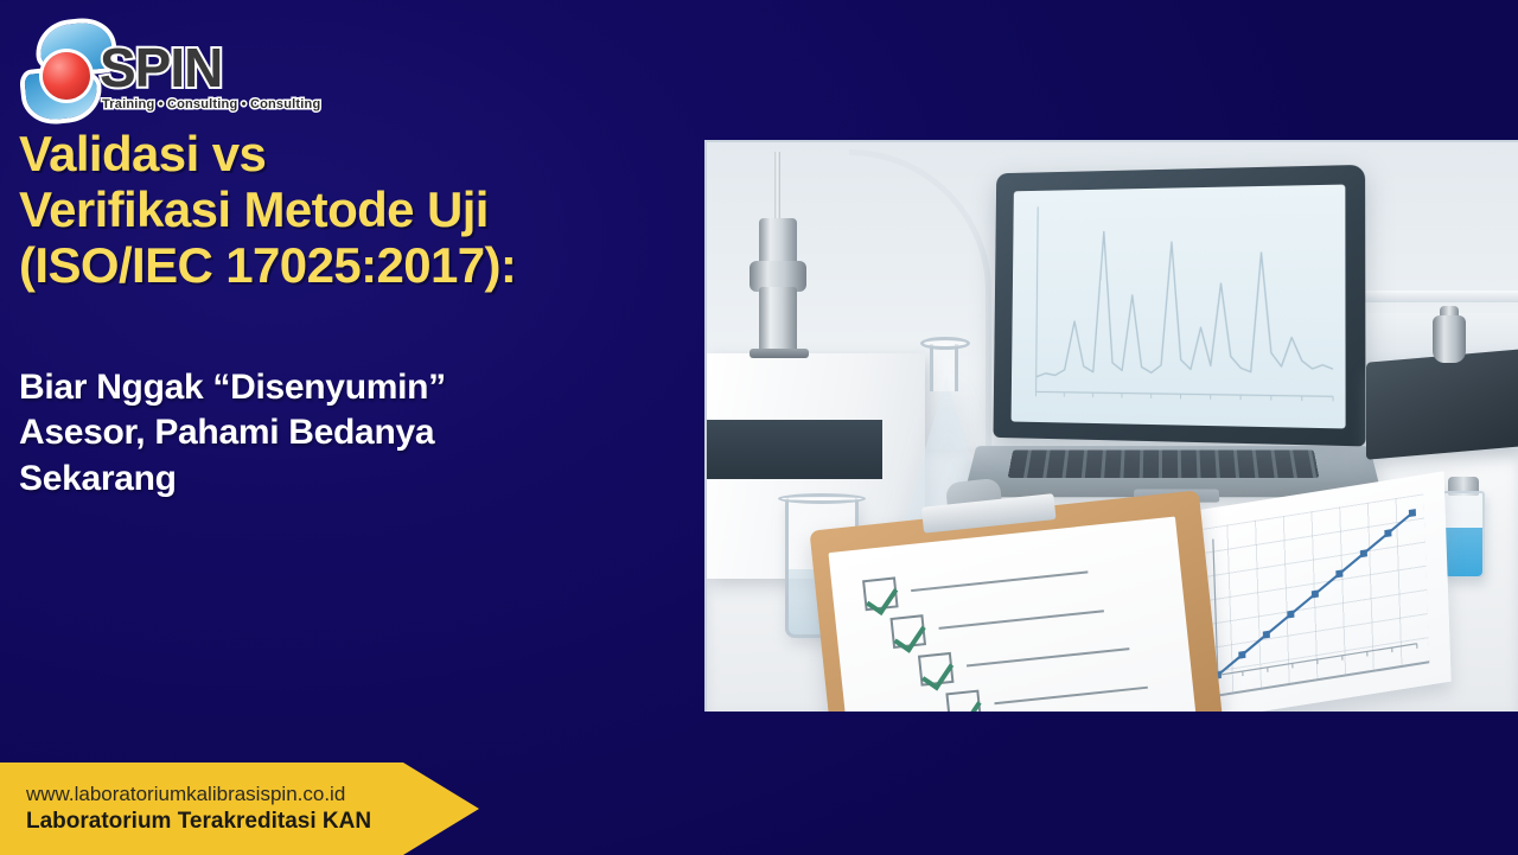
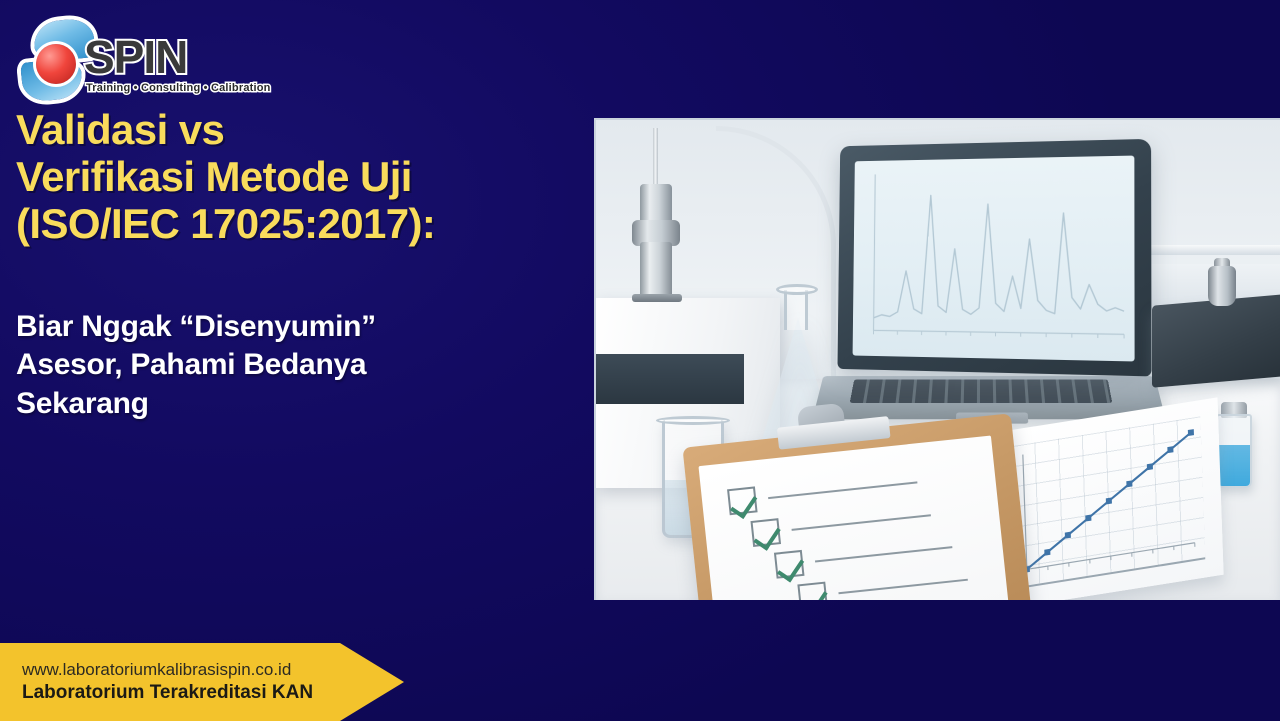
  SPIN
- Training • Consulting • Consulting
+ Training • Consulting • Calibration
  Validasi vs
  Verifikasi Metode Uji
  (ISO/IEC 17025:2017):
  Biar Nggak “Disenyumin”
  Asesor, Pahami Bedanya
  Sekarang
  www.laboratoriumkalibrasispin.co.id
  Laboratorium Terakreditasi KAN
